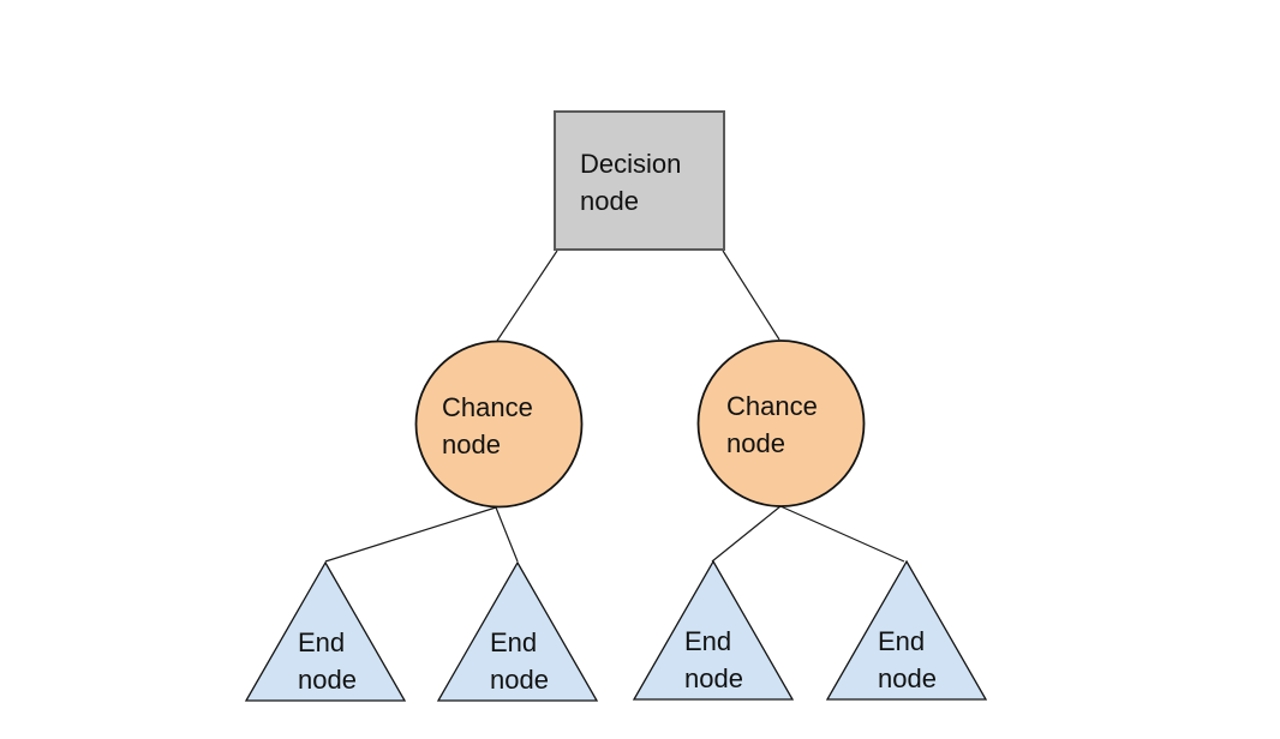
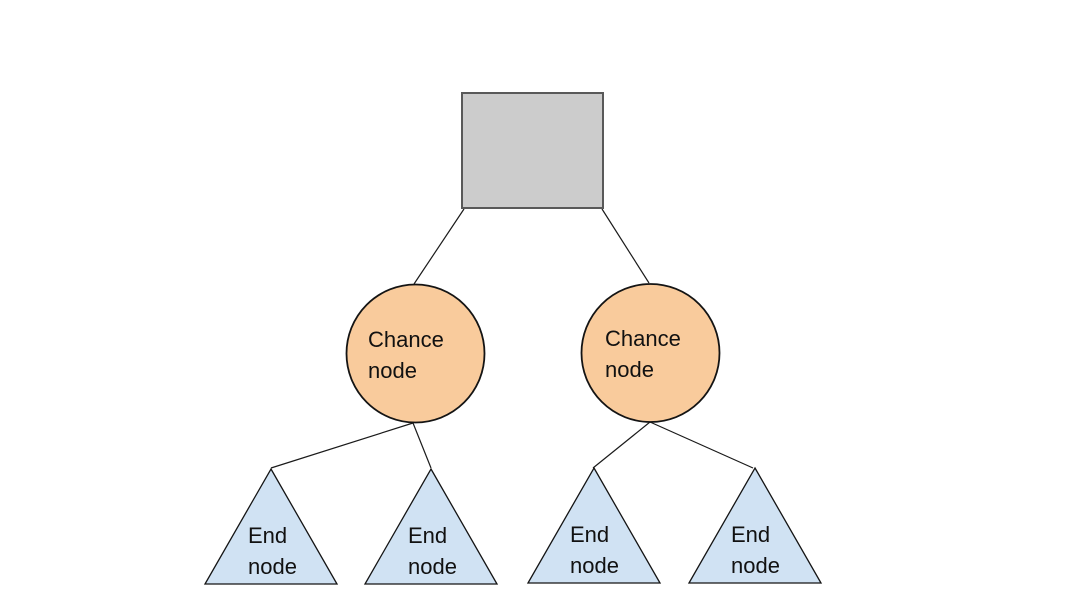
- Decision node
  Chance node
  Chance node
  End node
  End node
  End node
  End node
